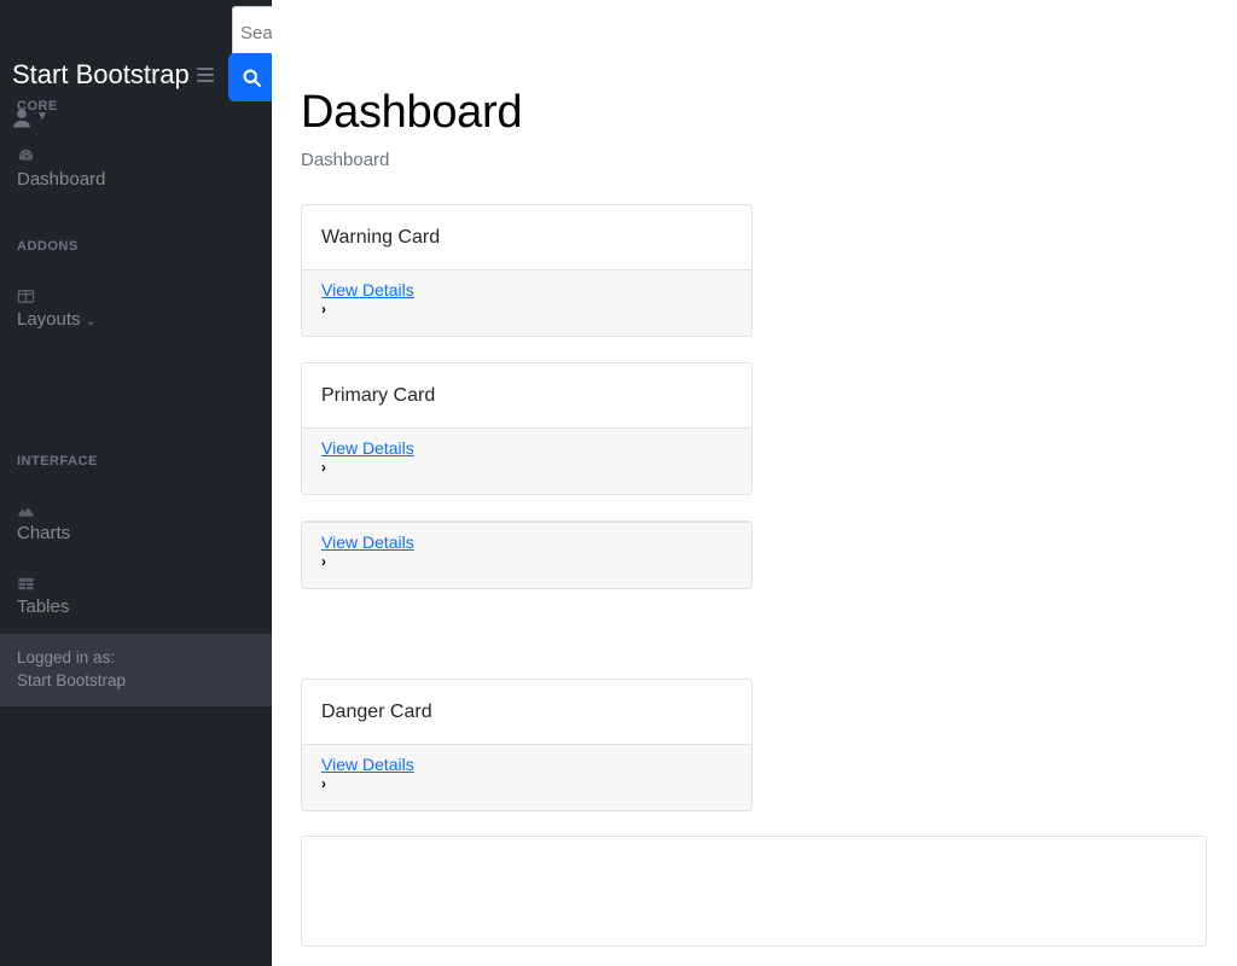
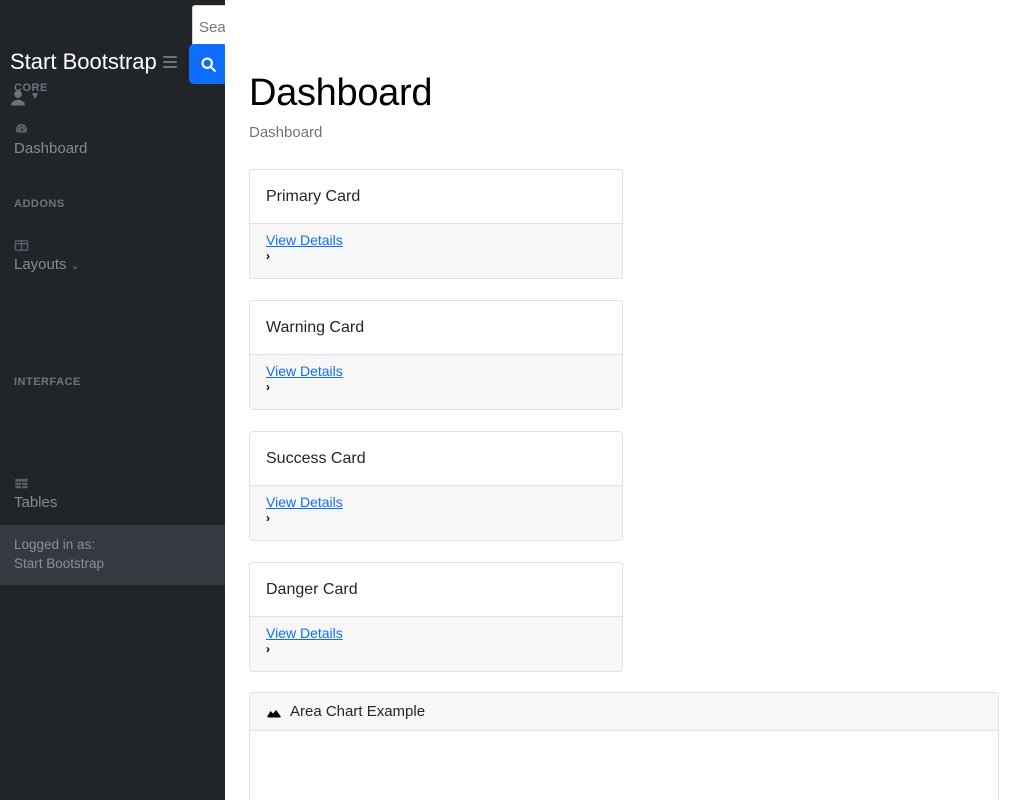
  Start Bootstrap
  ▼
  CORE
  Dashboard
  ADDONS
  Layouts ⌄
  INTERFACE
- Charts
  Tables
  Logged in as:
  Start Bootstrap
  Dashboard
  Dashboard
- Warning Card
+ Primary Card
  View Details
  ›
- Primary Card
+ Warning Card
  View Details
  ›
+ Success Card
  View Details
  ›
  Danger Card
  View Details
  ›
+ Area Chart Example
